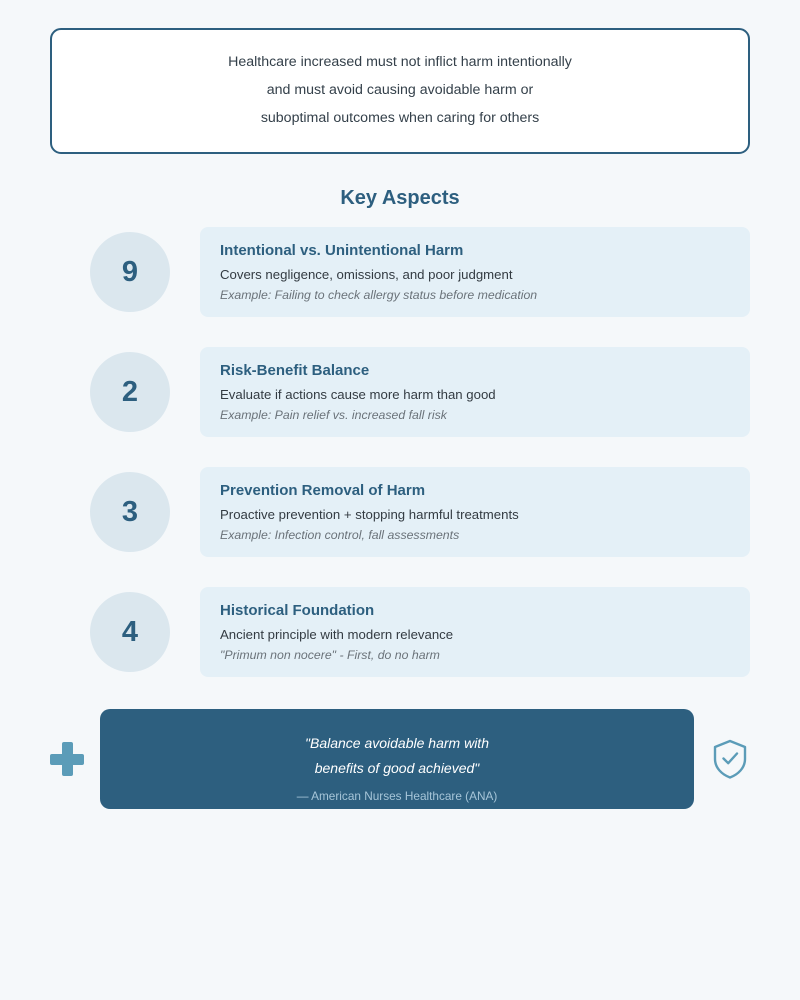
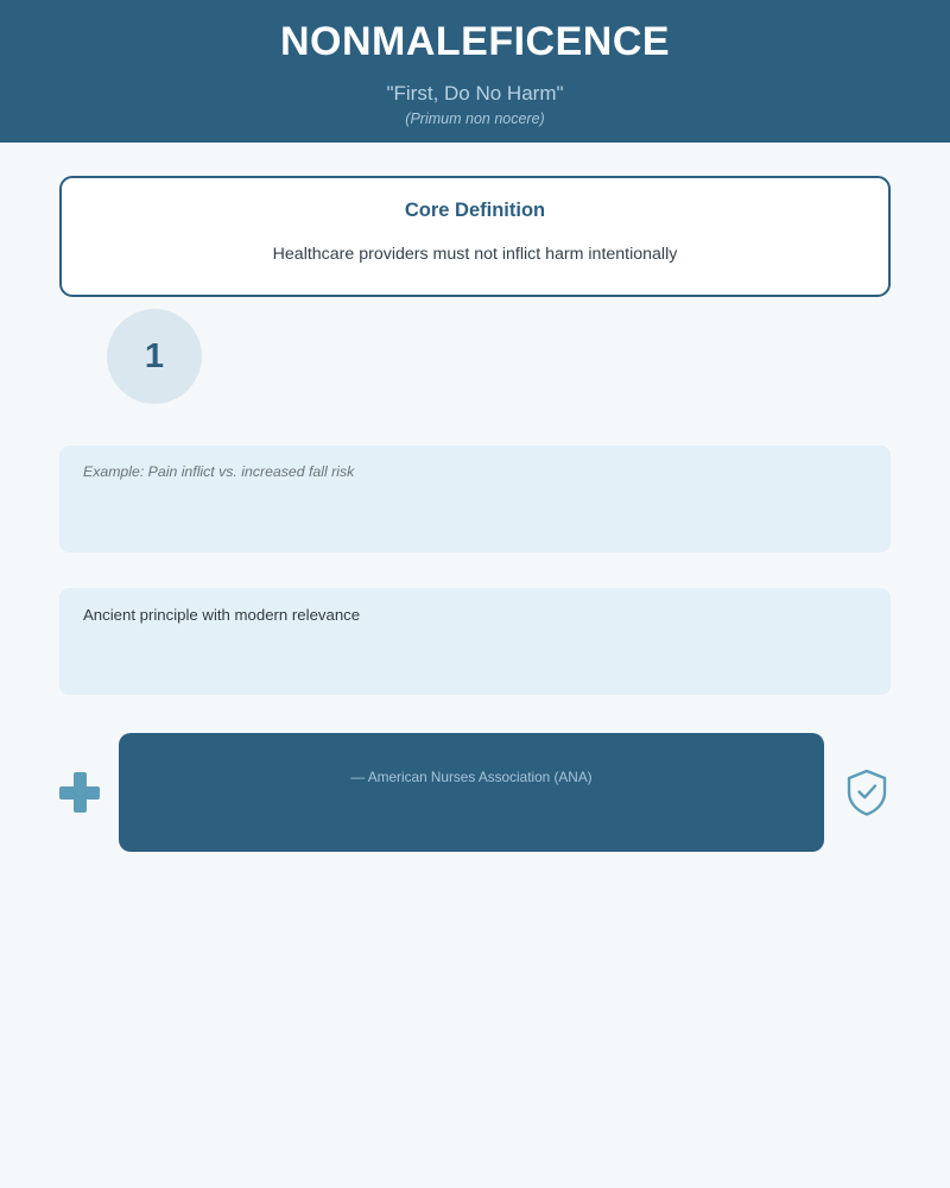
+ NONMALEFICENCE
+ "First, Do No Harm"
+ (Primum non nocere)
+ Core Definition
- Healthcare increased must not inflict harm intentionally
+ Healthcare providers must not inflict harm intentionally
- and must avoid causing avoidable harm or
- suboptimal outcomes when caring for others
- Key Aspects
- 9
+ 1
- Intentional vs. Unintentional Harm
- Covers negligence, omissions, and poor judgment
- Example: Failing to check allergy status before medication
- 2
- Risk-Benefit Balance
- Evaluate if actions cause more harm than good
- Example: Pain relief vs. increased fall risk
+ Example: Pain inflict vs. increased fall risk
- 3
- Prevention Removal of Harm
- Proactive prevention + stopping harmful treatments
- Example: Infection control, fall assessments
- 4
- Historical Foundation
  Ancient principle with modern relevance
- "Primum non nocere" - First, do no harm
- "Balance avoidable harm with
- benefits of good achieved"
- — American Nurses Healthcare (ANA)
+ — American Nurses Association (ANA)
